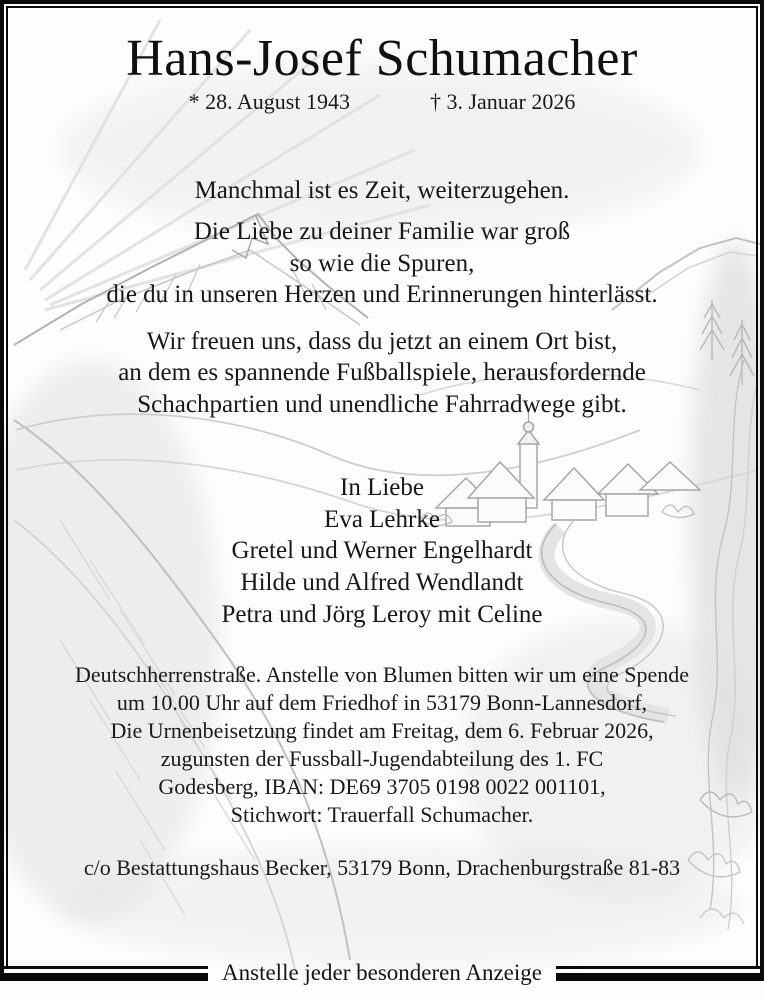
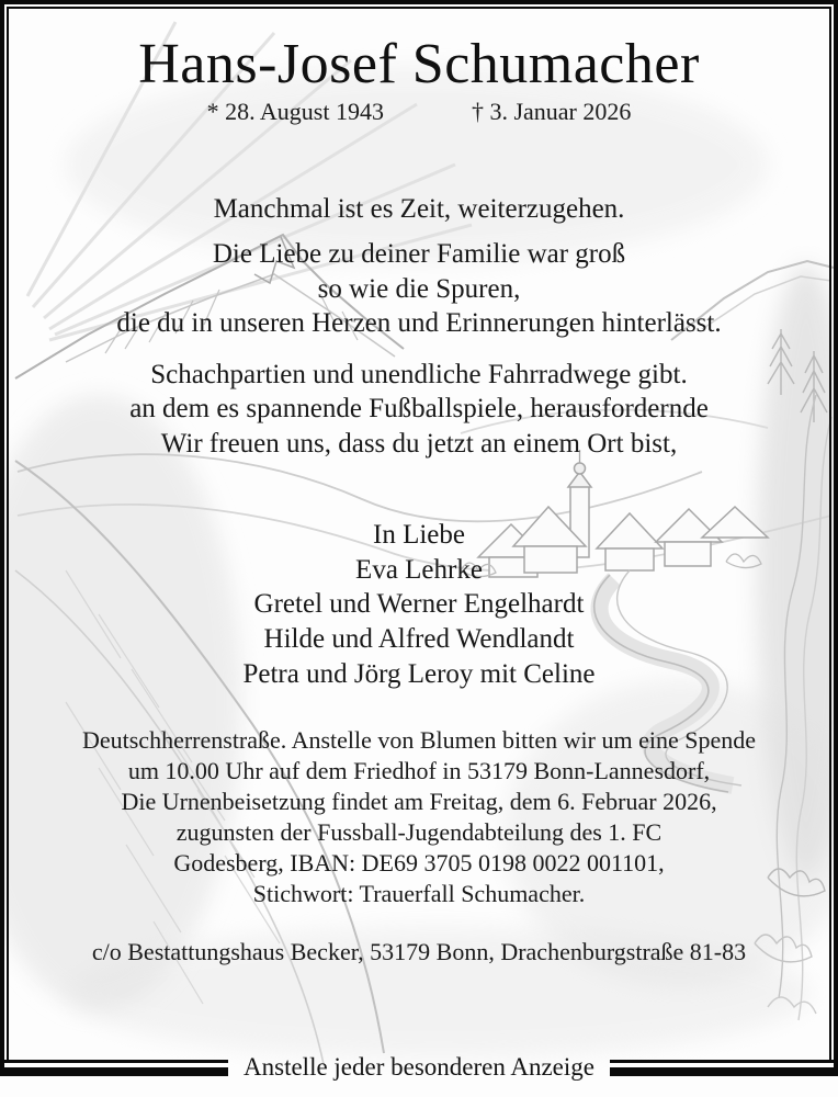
  Hans-Josef Schumacher
  * 28. August 1943
  † 3. Januar 2026
  Manchmal ist es Zeit, weiterzugehen.
  Die Liebe zu deiner Familie war groß
  so wie die Spuren,
  die du in unseren Herzen und Erinnerungen hinterlässt.
- Wir freuen uns, dass du jetzt an einem Ort bist,
+ Schachpartien und unendliche Fahrradwege gibt.
  an dem es spannende Fußballspiele, herausfordernde
- Schachpartien und unendliche Fahrradwege gibt.
+ Wir freuen uns, dass du jetzt an einem Ort bist,
  In Liebe
  Eva Lehrke
  Gretel und Werner Engelhardt
  Hilde und Alfred Wendlandt
  Petra und Jörg Leroy mit Celine
  Deutschherrenstraße. Anstelle von Blumen bitten wir um eine Spende
  um 10.00 Uhr auf dem Friedhof in 53179 Bonn-Lannesdorf,
  Die Urnenbeisetzung findet am Freitag, dem 6. Februar 2026,
  zugunsten der Fussball-Jugendabteilung des 1. FC
  Godesberg, IBAN: DE69 3705 0198 0022 001101,
  Stichwort: Trauerfall Schumacher.
  c/o Bestattungshaus Becker, 53179 Bonn, Drachenburgstraße 81-83
  Anstelle jeder besonderen Anzeige
